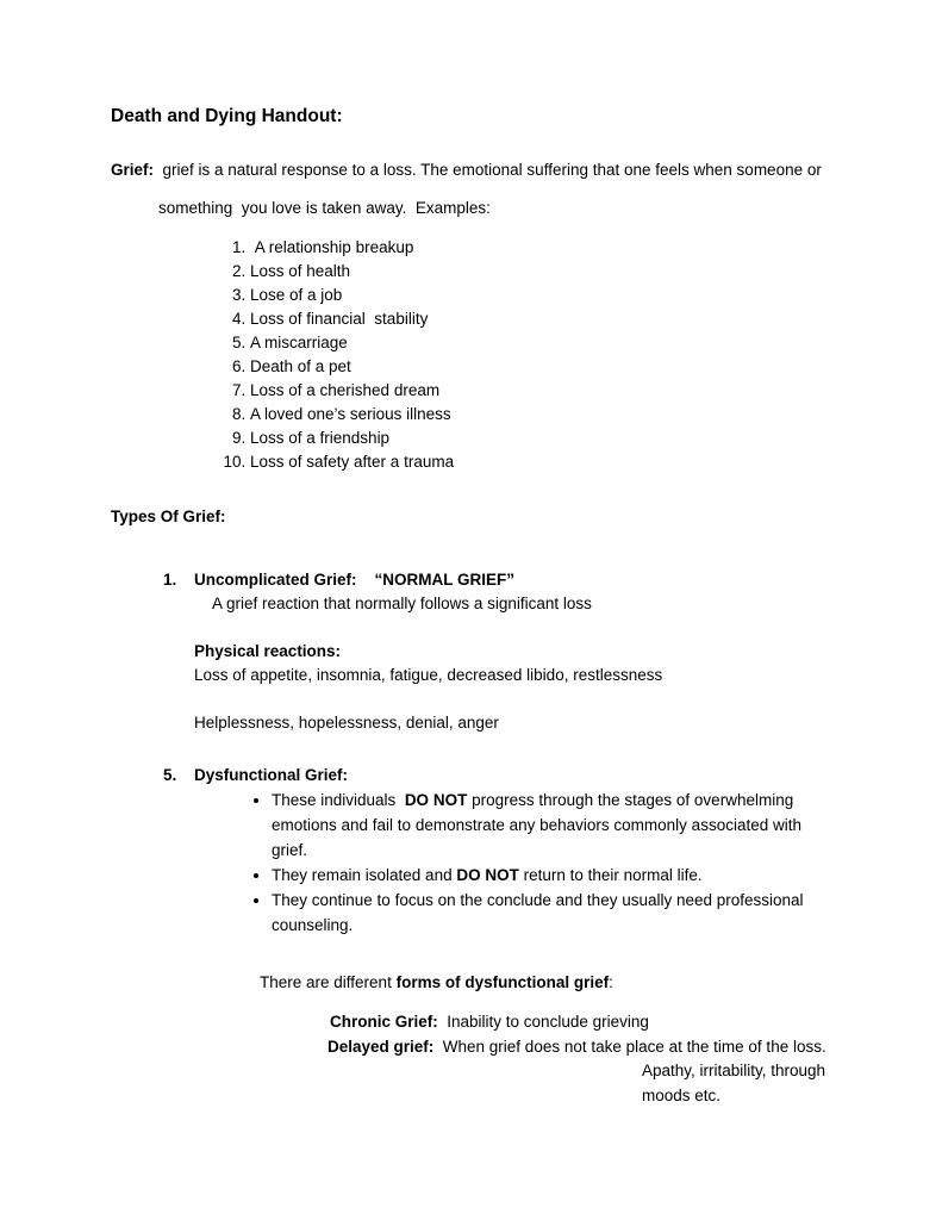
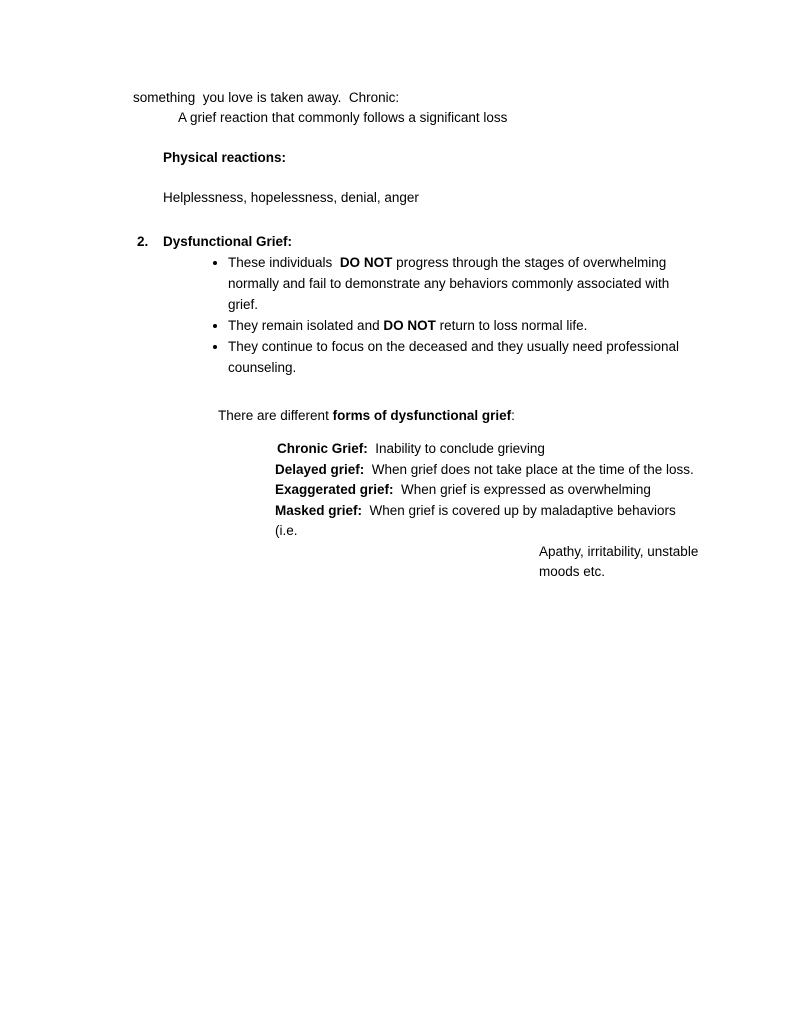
- Death and Dying Handout:
- Grief: grief is a natural response to a loss. The emotional suffering that one feels when someone or
- something you love is taken away. Examples:
+ something you love is taken away. Chronic:
- A relationship breakup
- Loss of health
- Lose of a job
- Loss of financial stability
- A miscarriage
- Death of a pet
- Loss of a cherished dream
- A loved one’s serious illness
- Loss of a friendship
- Loss of safety after a trauma
- Types Of Grief:
- 1. Uncomplicated Grief: “NORMAL GRIEF”
- A grief reaction that normally follows a significant loss
+ A grief reaction that commonly follows a significant loss
  Physical reactions:
- Loss of appetite, insomnia, fatigue, decreased libido, restlessness
  Helplessness, hopelessness, denial, anger
- 5. Dysfunctional Grief:
+ 2. Dysfunctional Grief:
- These individuals DO NOT progress through the stages of overwhelming emotions and fail to demonstrate any behaviors commonly associated with grief.
+ These individuals DO NOT progress through the stages of overwhelming normally and fail to demonstrate any behaviors commonly associated with grief.
- They remain isolated and DO NOT return to their normal life.
+ They remain isolated and DO NOT return to loss normal life.
- They continue to focus on the conclude and they usually need professional counseling.
+ They continue to focus on the deceased and they usually need professional counseling.
  There are different forms of dysfunctional grief:
  Chronic Grief: Inability to conclude grieving
  Delayed grief: When grief does not take place at the time of the loss.
+ Exaggerated grief: When grief is expressed as overwhelming
+ Masked grief: When grief is covered up by maladaptive behaviors (i.e.
- Apathy, irritability, through moods etc.
+ Apathy, irritability, unstable moods etc.
